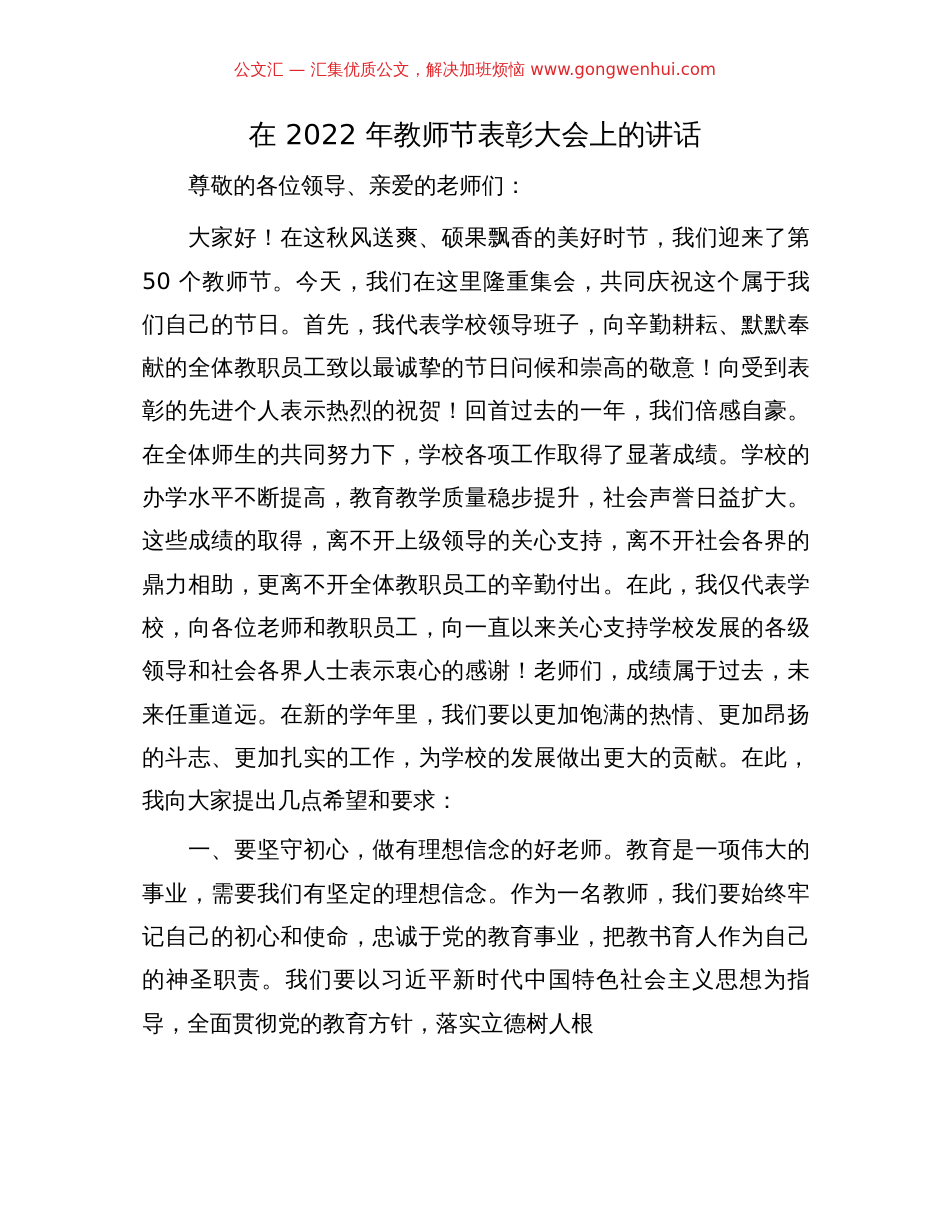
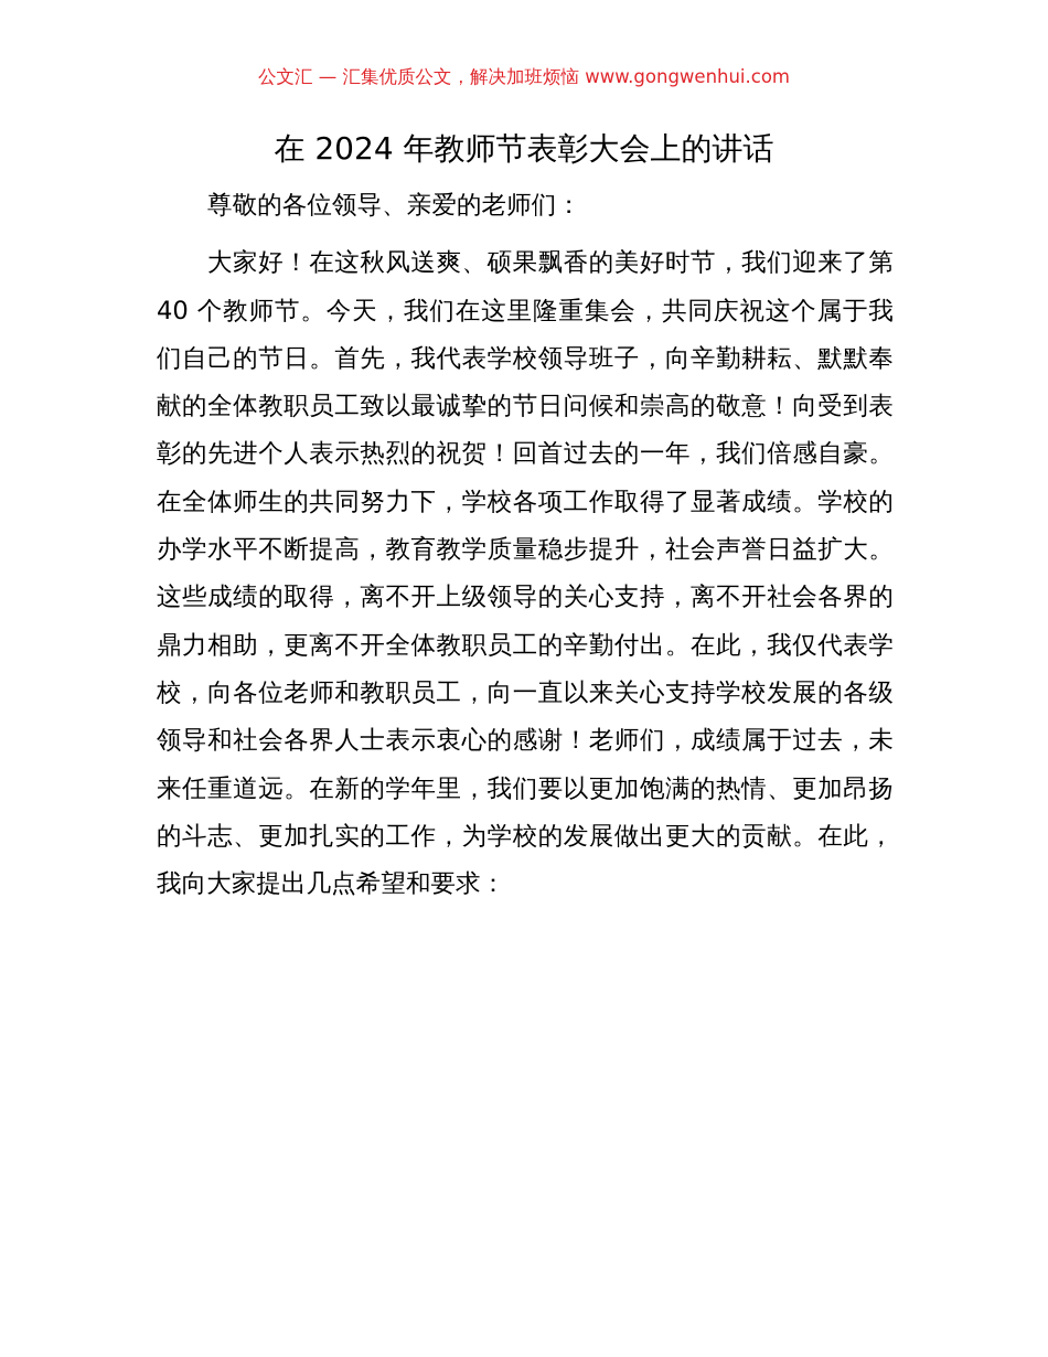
  公文汇 — 汇集优质公文，解决加班烦恼 www.gongwenhui.com
- 在 2022 年教师节表彰大会上的讲话
+ 在 2024 年教师节表彰大会上的讲话
  尊敬的各位领导、亲爱的老师们：
- 大家好！在这秋风送爽、硕果飘香的美好时节，我们迎来了第 50 个教师节。今天，我们在这里隆重集会，共同庆祝这个属于我们自己的节日。首先，我代表学校领导班子，向辛勤耕耘、默默奉献的全体教职员工致以最诚挚的节日问候和崇高的敬意！向受到表彰的先进个人表示热烈的祝贺！回首过去的一年，我们倍感自豪。在全体师生的共同努力下，学校各项工作取得了显著成绩。学校的办学水平不断提高，教育教学质量稳步提升，社会声誉日益扩大。这些成绩的取得，离不开上级领导的关心支持，离不开社会各界的鼎力相助，更离不开全体教职员工的辛勤付出。在此，我仅代表学校，向各位老师和教职员工，向一直以来关心支持学校发展的各级领导和社会各界人士表示衷心的感谢！老师们，成绩属于过去，未来任重道远。在新的学年里，我们要以更加饱满的热情、更加昂扬的斗志、更加扎实的工作，为学校的发展做出更大的贡献。在此，我向大家提出几点希望和要求：
+ 大家好！在这秋风送爽、硕果飘香的美好时节，我们迎来了第 40 个教师节。今天，我们在这里隆重集会，共同庆祝这个属于我们自己的节日。首先，我代表学校领导班子，向辛勤耕耘、默默奉献的全体教职员工致以最诚挚的节日问候和崇高的敬意！向受到表彰的先进个人表示热烈的祝贺！回首过去的一年，我们倍感自豪。在全体师生的共同努力下，学校各项工作取得了显著成绩。学校的办学水平不断提高，教育教学质量稳步提升，社会声誉日益扩大。这些成绩的取得，离不开上级领导的关心支持，离不开社会各界的鼎力相助，更离不开全体教职员工的辛勤付出。在此，我仅代表学校，向各位老师和教职员工，向一直以来关心支持学校发展的各级领导和社会各界人士表示衷心的感谢！老师们，成绩属于过去，未来任重道远。在新的学年里，我们要以更加饱满的热情、更加昂扬的斗志、更加扎实的工作，为学校的发展做出更大的贡献。在此，我向大家提出几点希望和要求：
- 一、要坚守初心，做有理想信念的好老师。教育是一项伟大的事业，需要我们有坚定的理想信念。作为一名教师，我们要始终牢记自己的初心和使命，忠诚于党的教育事业，把教书育人作为自己的神圣职责。我们要以习近平新时代中国特色社会主义思想为指导，全面贯彻党的教育方针，落实立德树人根
